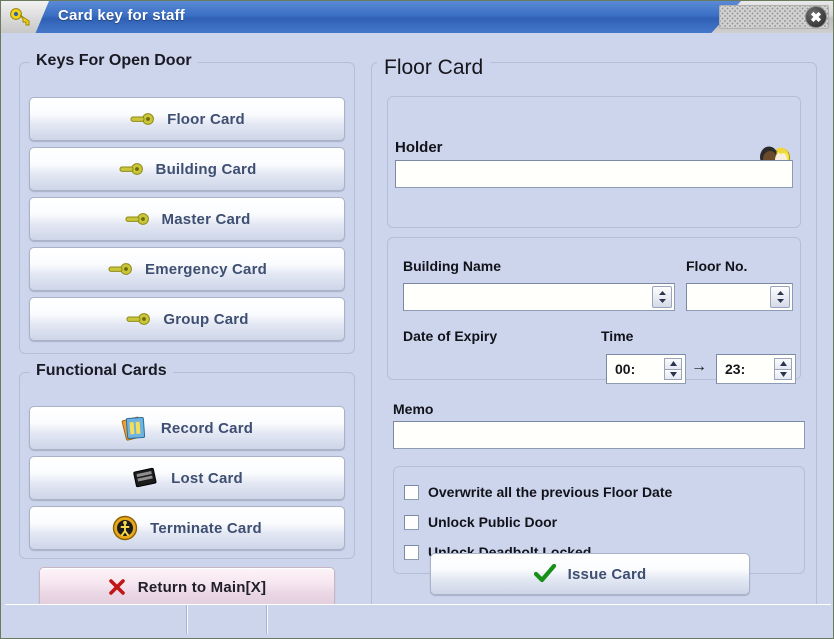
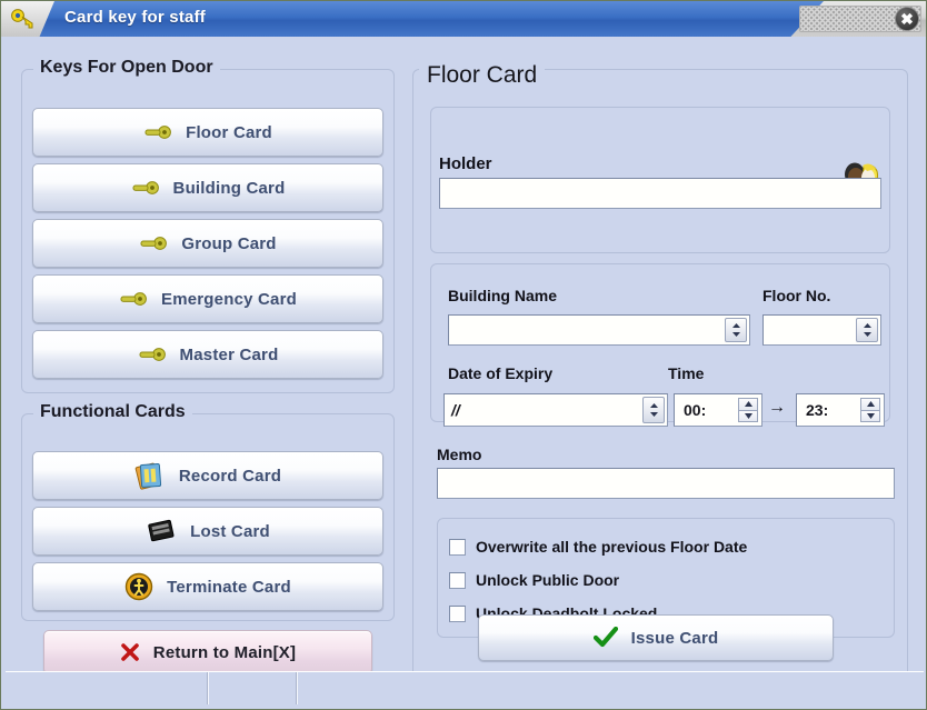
  Card key for staff
  ✖
  Keys For Open Door
  Floor Card
  Building Card
- Master Card
+ Group Card
  Emergency Card
- Group Card
+ Master Card
  Functional Cards
  Record Card
  Lost Card
  Terminate Card
  Return to Main[X]
  Floor Card
  Holder
  Building Name
  Floor No.
  Date of Expiry
+ //
  Time
  00:
  →
  23:
  Memo
  Overwrite all the previous Floor Date
  Unlock Public Door
  Unlock Deadbolt Locked
  Issue Card
